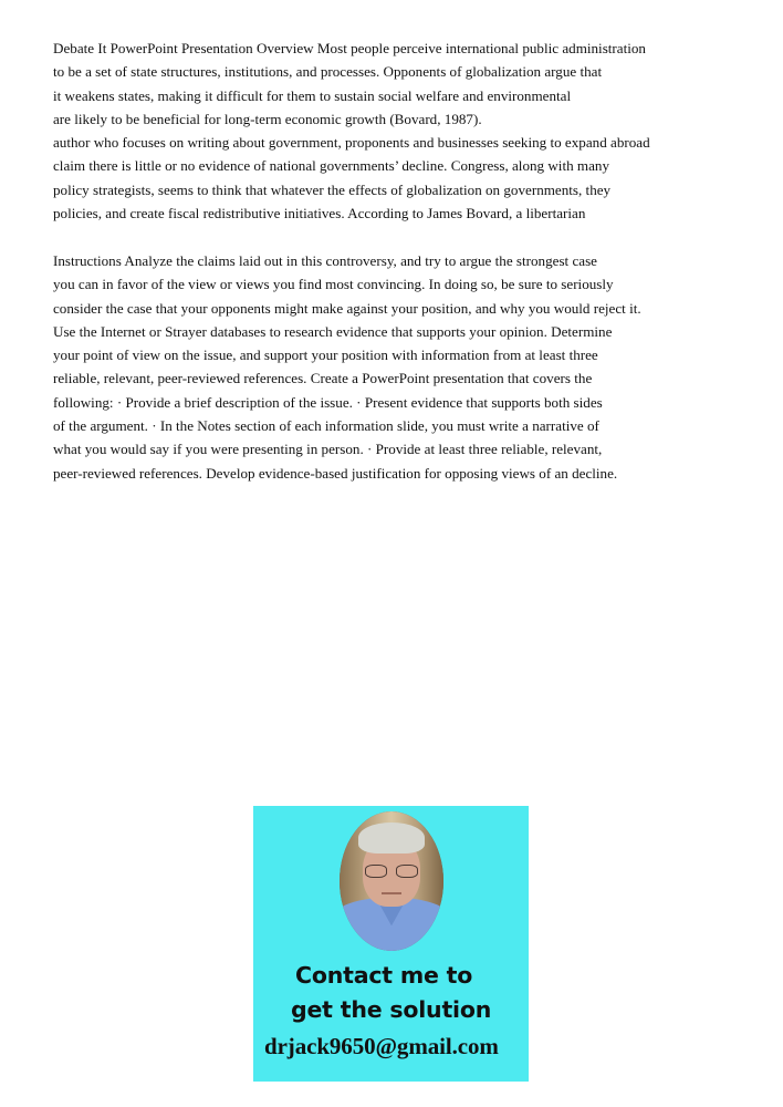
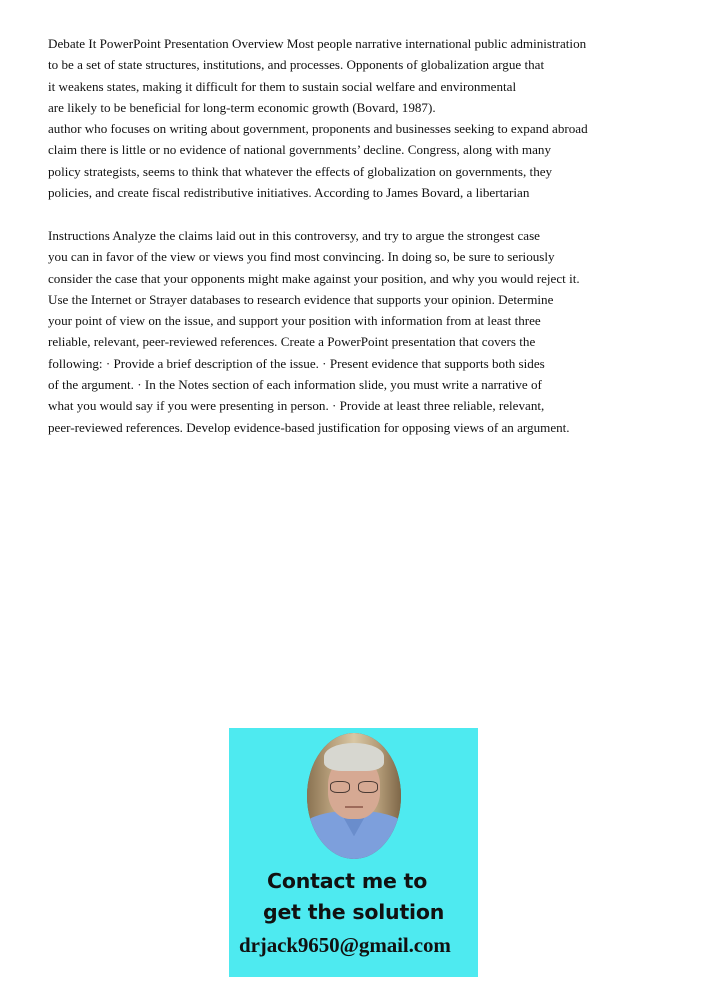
- Debate It PowerPoint Presentation Overview Most people perceive international public administration
+ Debate It PowerPoint Presentation Overview Most people narrative international public administration
  to be a set of state structures, institutions, and processes. Opponents of globalization argue that
  it weakens states, making it difficult for them to sustain social welfare and environmental
  are likely to be beneficial for long-term economic growth (Bovard, 1987).
  author who focuses on writing about government, proponents and businesses seeking to expand abroad
  claim there is little or no evidence of national governments’ decline. Congress, along with many
  policy strategists, seems to think that whatever the effects of globalization on governments, they
  policies, and create fiscal redistributive initiatives. According to James Bovard, a libertarian
  Instructions Analyze the claims laid out in this controversy, and try to argue the strongest case
  you can in favor of the view or views you find most convincing. In doing so, be sure to seriously
  consider the case that your opponents might make against your position, and why you would reject it.
  Use the Internet or Strayer databases to research evidence that supports your opinion. Determine
  your point of view on the issue, and support your position with information from at least three
  reliable, relevant, peer-reviewed references. Create a PowerPoint presentation that covers the
  following: · Provide a brief description of the issue. · Present evidence that supports both sides
  of the argument. · In the Notes section of each information slide, you must write a narrative of
  what you would say if you were presenting in person. · Provide at least three reliable, relevant,
- peer-reviewed references. Develop evidence-based justification for opposing views of an decline.
+ peer-reviewed references. Develop evidence-based justification for opposing views of an argument.
  Contact me to
  get the solution
  drjack9650@gmail.com
